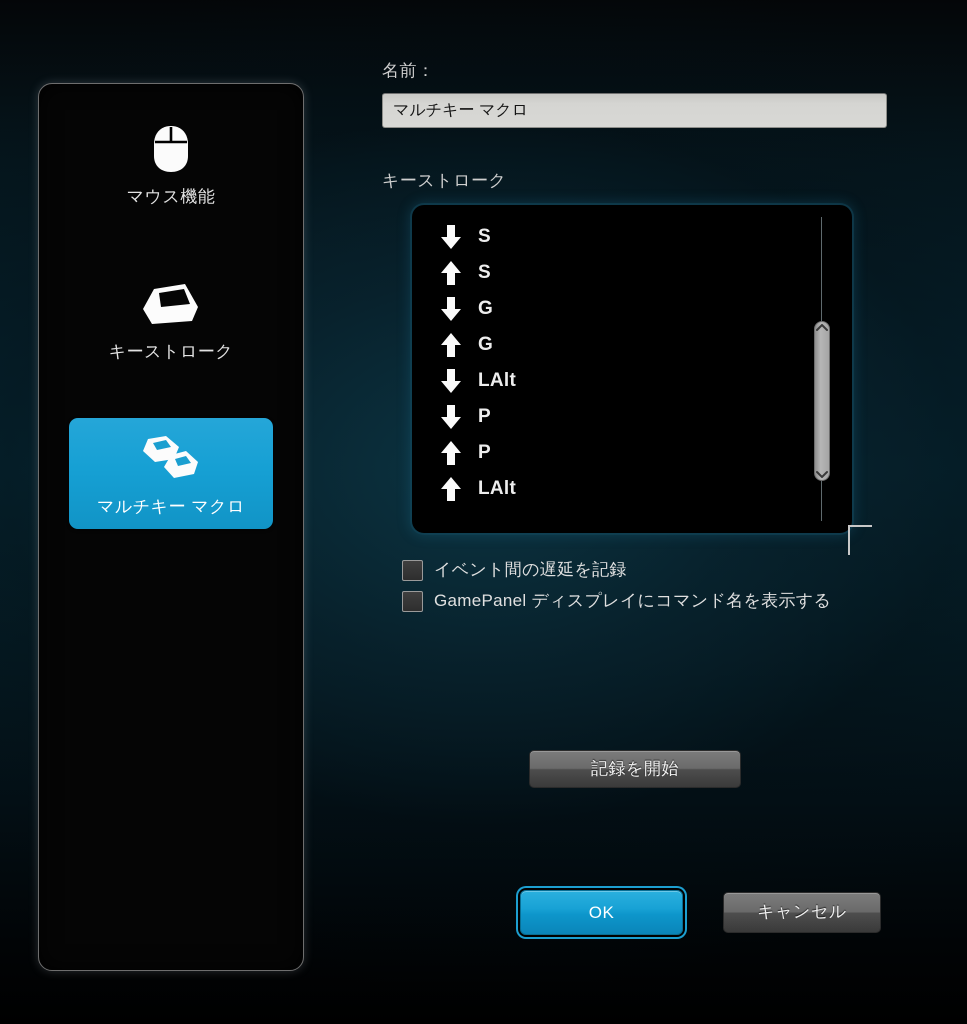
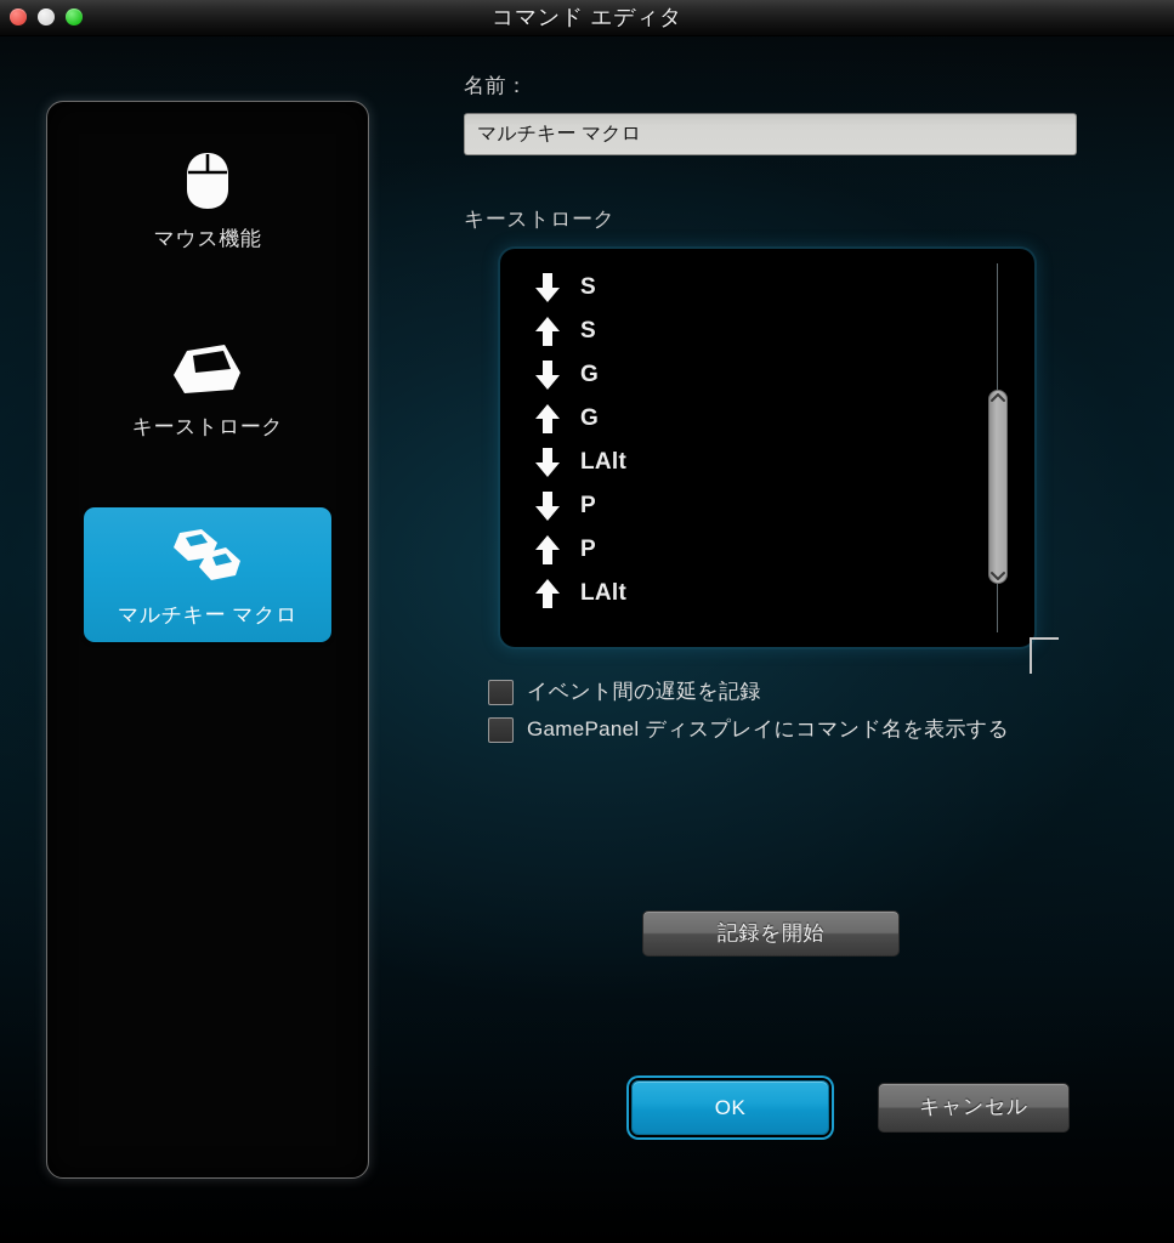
+ コマンド エディタ
  マウス機能
  キーストローク
  マルチキー マクロ
  名前：
  マルチキー マクロ
  キーストローク
  S
  S
  G
  G
  LAlt
  P
  P
  LAlt
  イベント間の遅延を記録
  GamePanel ディスプレイにコマンド名を表示する
  記録を開始
  OK
  キャンセル
